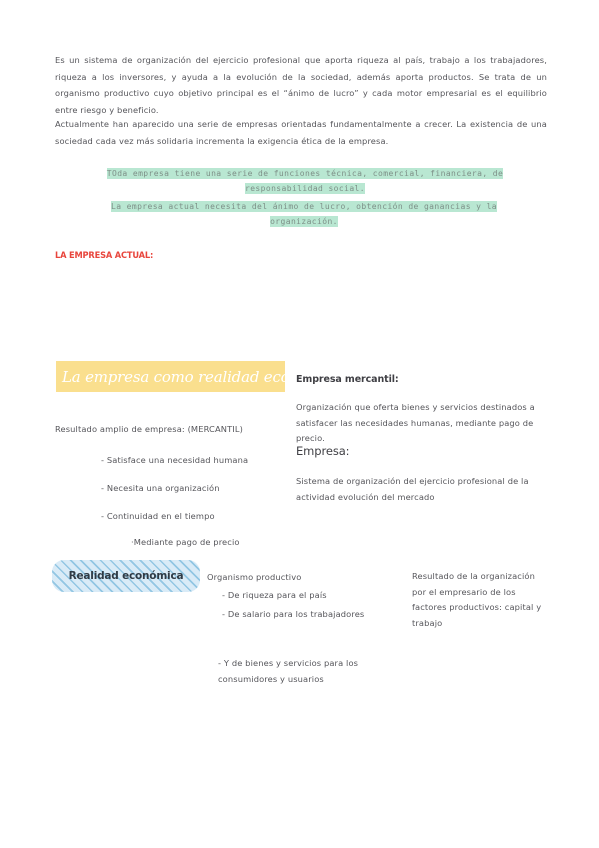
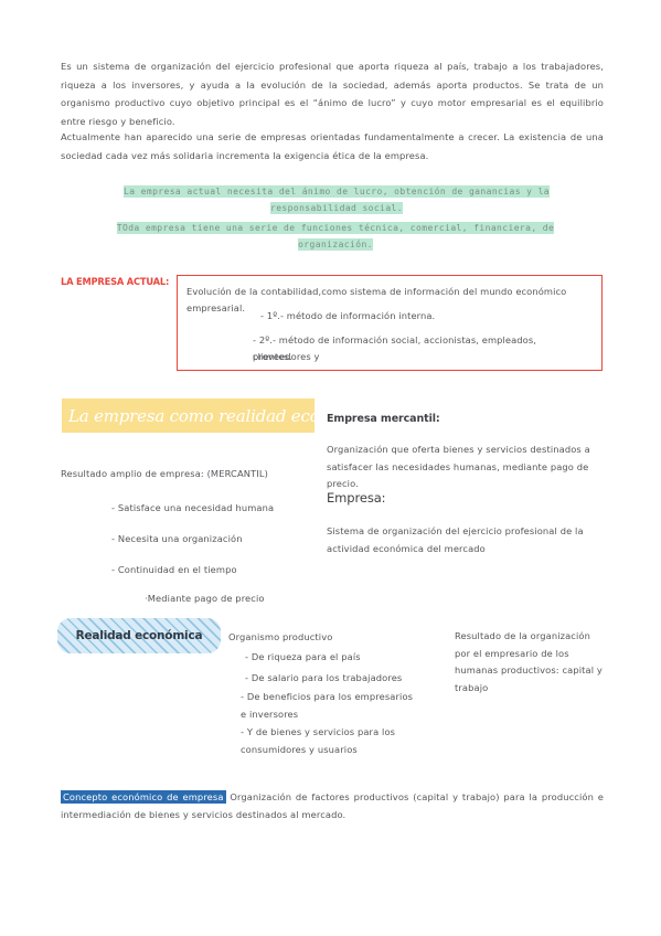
- Es un sistema de organización del ejercicio profesional que aporta riqueza al país, trabajo a los trabajadores, riqueza a los inversores, y ayuda a la evolución de la sociedad, además aporta productos. Se trata de un organismo productivo cuyo objetivo principal es el “ánimo de lucro” y cada motor empresarial es el equilibrio entre riesgo y beneficio.
+ Es un sistema de organización del ejercicio profesional que aporta riqueza al país, trabajo a los trabajadores, riqueza a los inversores, y ayuda a la evolución de la sociedad, además aporta productos. Se trata de un organismo productivo cuyo objetivo principal es el “ánimo de lucro” y cuyo motor empresarial es el equilibrio entre riesgo y beneficio.
  Actualmente han aparecido una serie de empresas orientadas fundamentalmente a crecer. La existencia de una sociedad cada vez más solidaria incrementa la exigencia ética de la empresa.
- TOda empresa tiene una serie de funciones técnica, comercial, financiera, de
+ La empresa actual necesita del ánimo de lucro, obtención de ganancias y la
  responsabilidad social.
- La empresa actual necesita del ánimo de lucro, obtención de ganancias y la
+ TOda empresa tiene una serie de funciones técnica, comercial, financiera, de
  organización.
  LA EMPRESA ACTUAL:
+ Evolución de la contabilidad,como sistema de información del mundo económico empresarial.
+ - 1º.- método de información interna.
+ - 2º.- método de información social, accionistas, empleados, proveedores y
+ clientes.
  La empresa como realidad económica
  Empresa mercantil:
  Organización que oferta bienes y servicios destinados a satisfacer las necesidades humanas, mediante pago de precio.
  Empresa:
- Sistema de organización del ejercicio profesional de la actividad evolución del mercado
+ Sistema de organización del ejercicio profesional de la actividad económica del mercado
  Resultado amplio de empresa: (MERCANTIL)
  - Satisface una necesidad humana
  - Necesita una organización
  - Continuidad en el tiempo
  ·Mediante pago de precio
  Realidad económica
  Organismo productivo
  - De riqueza para el país
  - De salario para los trabajadores
+ - De beneficios para los empresarios e inversores
  - Y de bienes y servicios para los consumidores y usuarios
- Resultado de la organización por el empresario de los factores productivos: capital y trabajo
+ Resultado de la organización por el empresario de los humanas productivos: capital y trabajo
+ Concepto económico de empresa Organización de factores productivos (capital y trabajo) para la producción e intermediación de bienes y servicios destinados al mercado.
